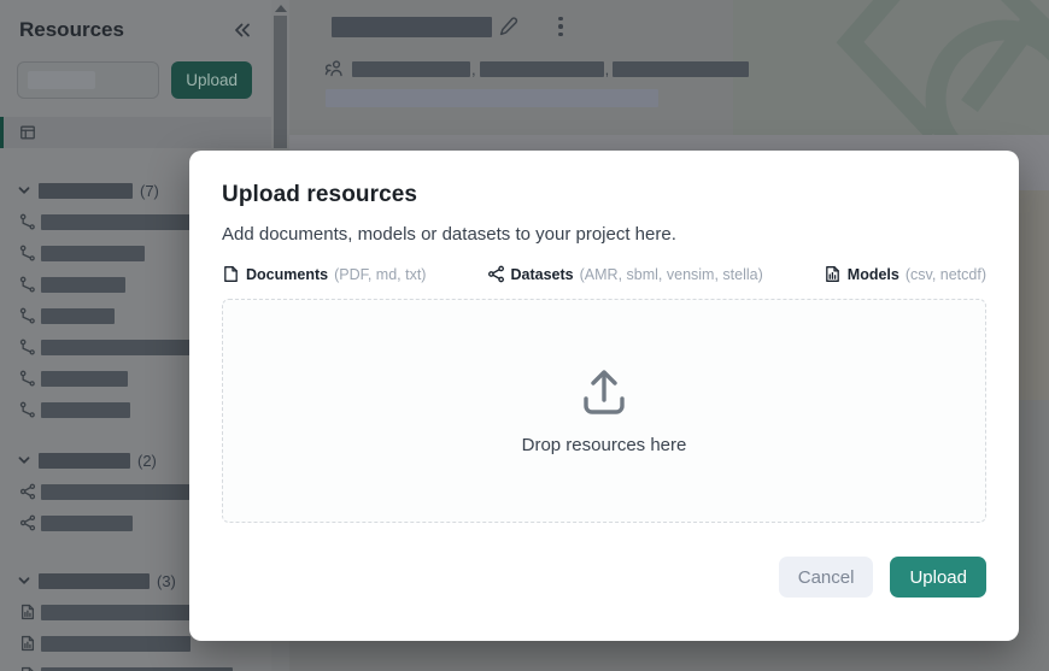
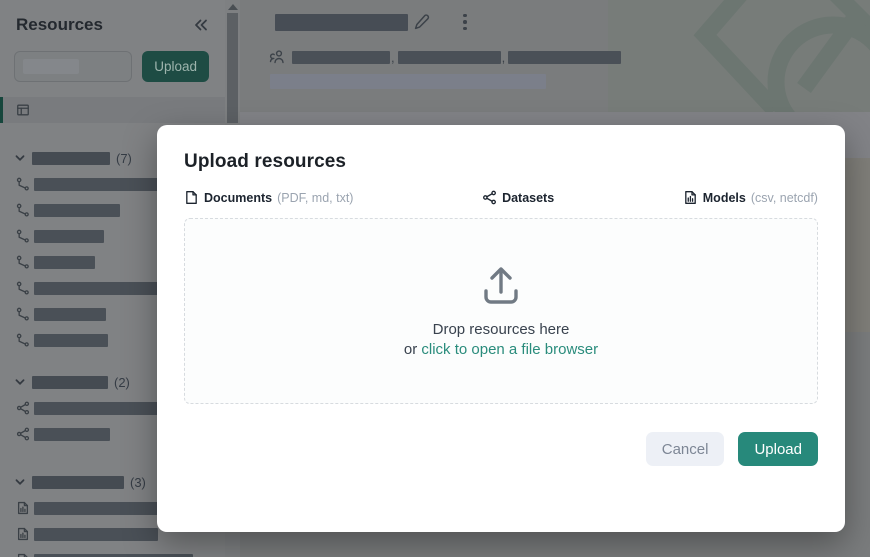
  Resources
  Upload
  (7)
  (2)
  (3)
  ,
  ,
  Upload resources
- Add documents, models or datasets to your project here.
  Documents
  (PDF, md, txt)
  Datasets
- (AMR, sbml, vensim, stella)
  Models
  (csv, netcdf)
  Drop resources here
+ or click to open a file browser
  Cancel
  Upload
